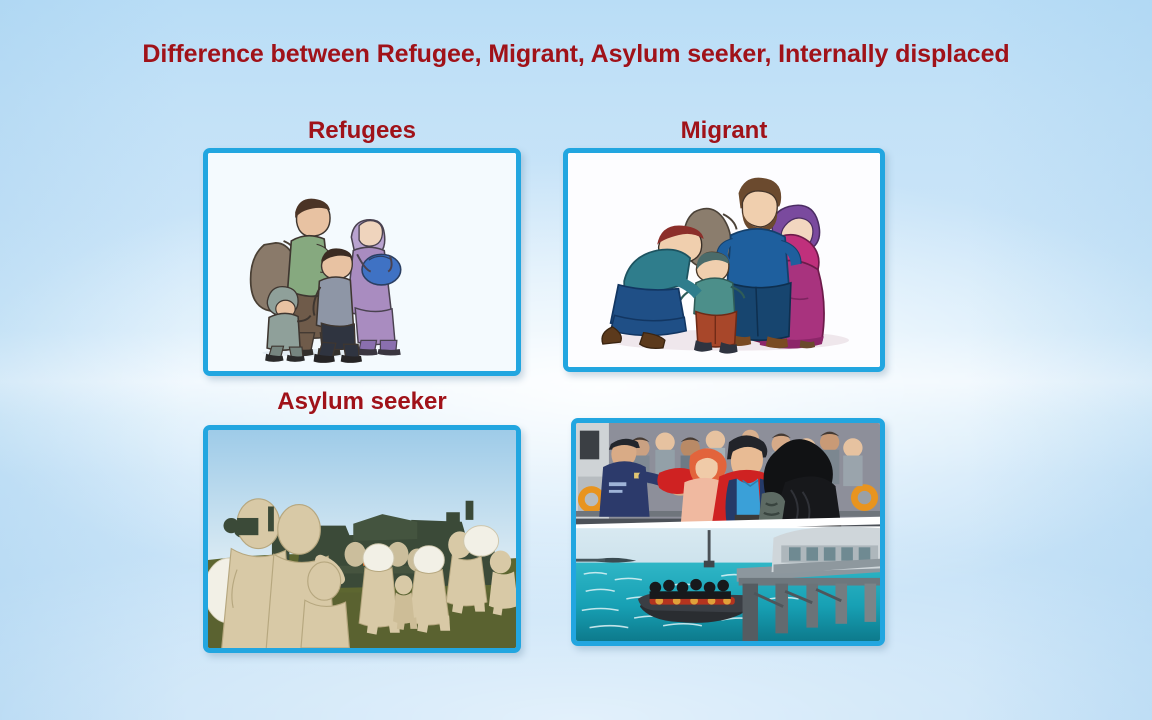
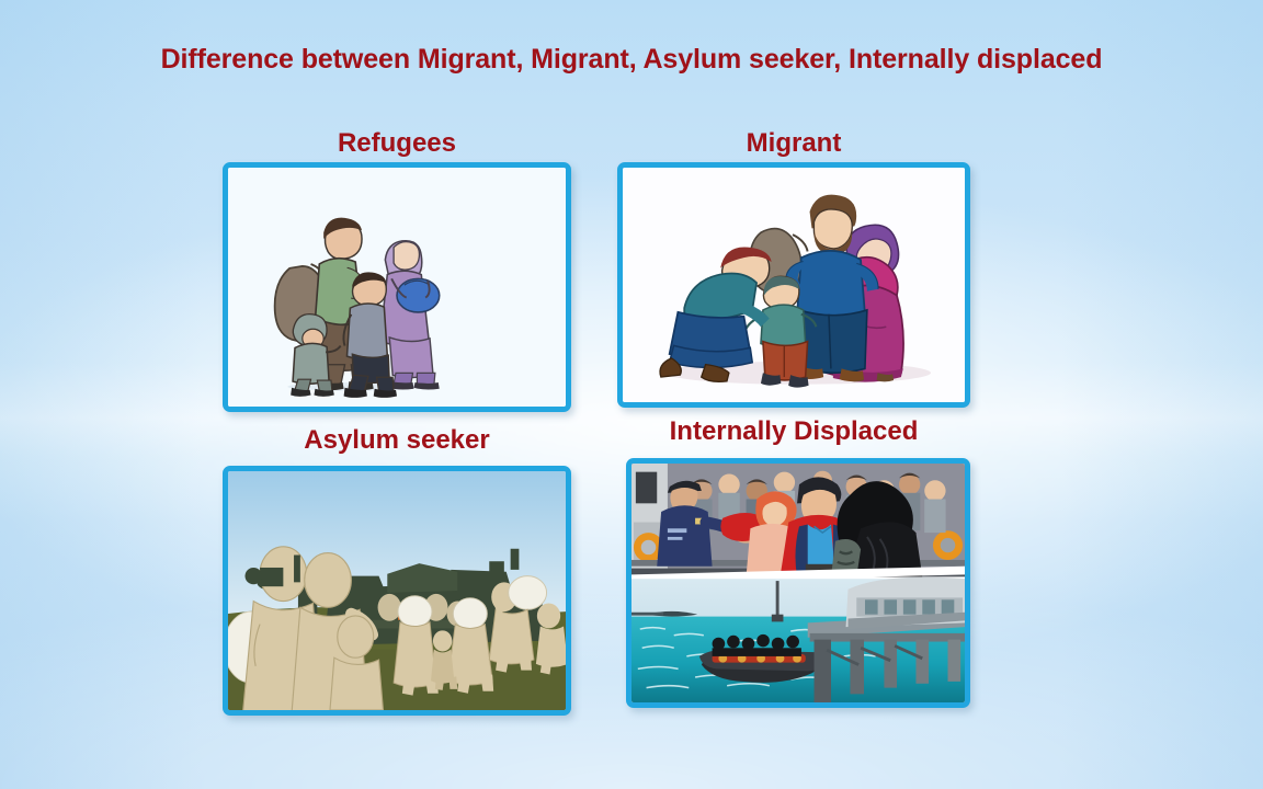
- Difference between Refugee, Migrant, Asylum seeker, Internally displaced
+ Difference between Migrant, Migrant, Asylum seeker, Internally displaced
  Refugees
  Migrant
  Asylum seeker
+ Internally Displaced
